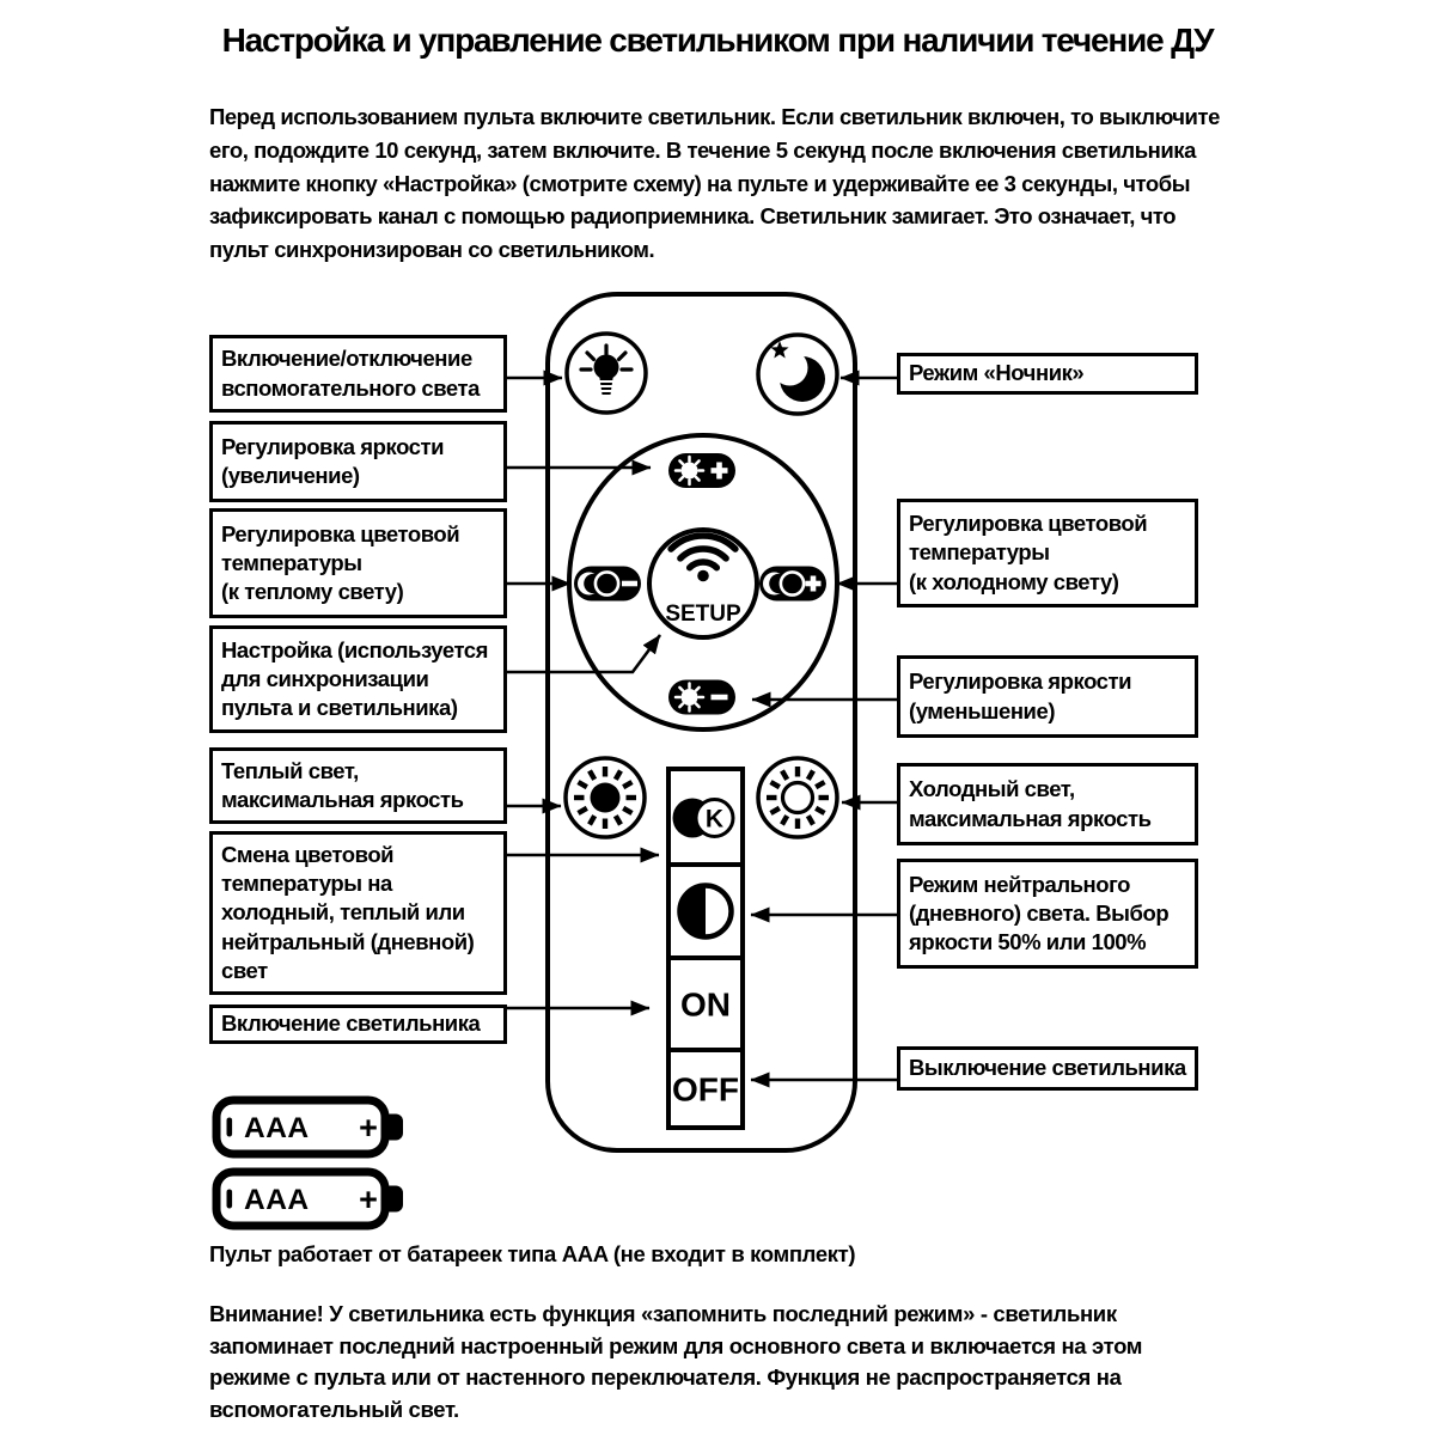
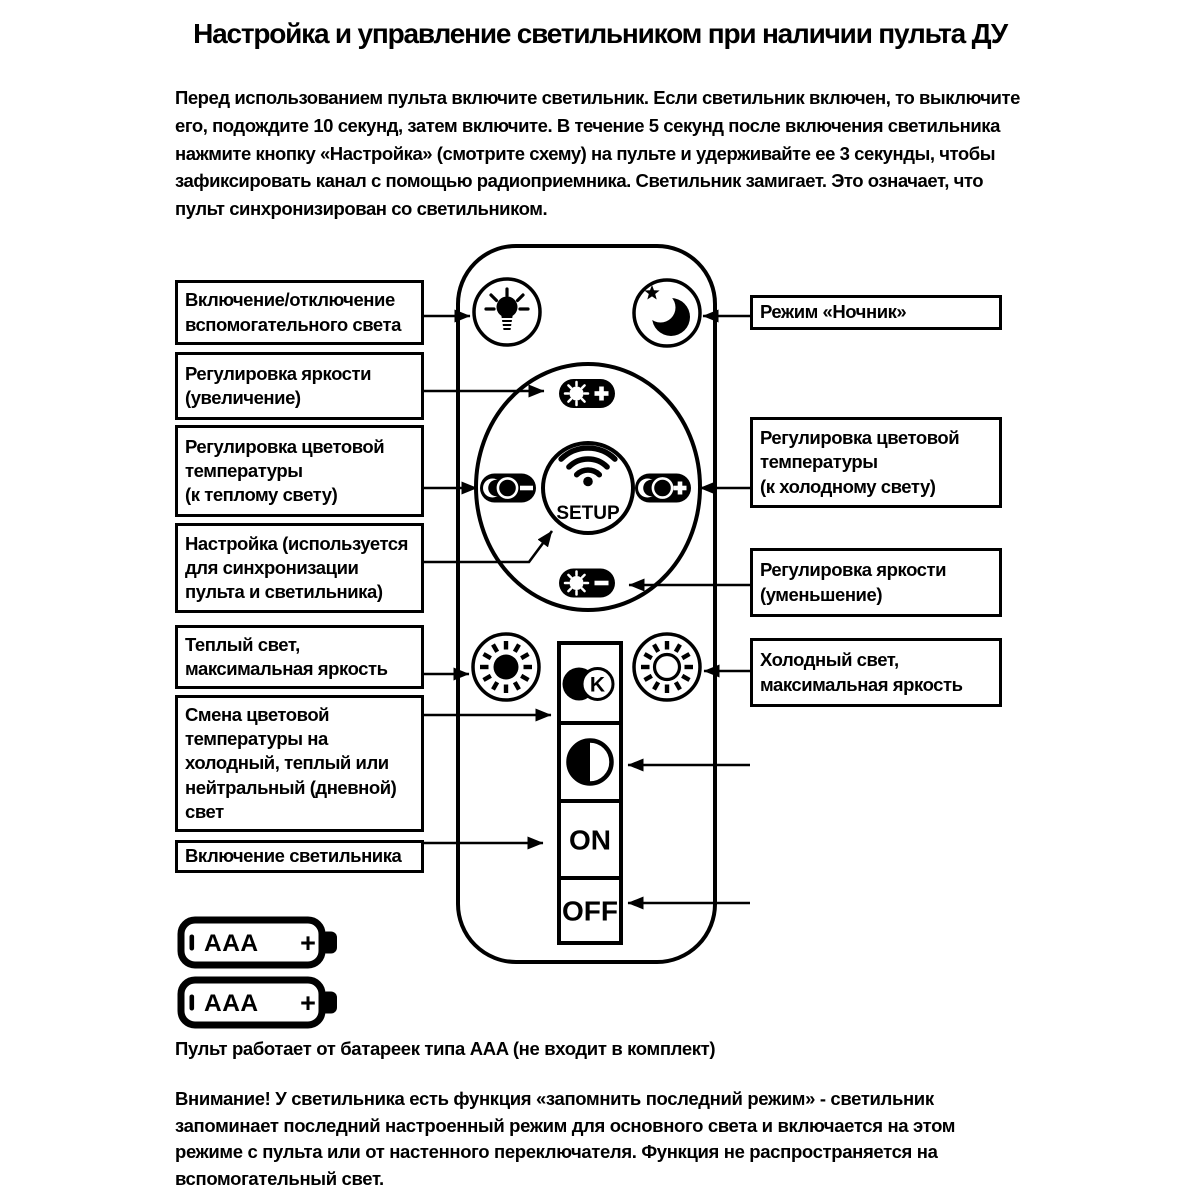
- Настройка и управление светильником при наличии течение ДУ
+ Настройка и управление светильником при наличии пульта ДУ
  Перед использованием пульта включите светильник. Если светильник включен, то выключите
  его, подождите 10 секунд, затем включите. В течение 5 секунд после включения светильника
  нажмите кнопку «Настройка» (смотрите схему) на пульте и удерживайте ее 3 секунды, чтобы
  зафиксировать канал с помощью радиоприемника. Светильник замигает. Это означает, что
  пульт синхронизирован со светильником.
  K
  K
  SETUP
  K
  ON
  OFF
  AAA
  +
  AAA
  +
  Включение/отключение
  вспомогательного света
  Регулировка яркости
  (увеличение)
  Регулировка цветовой
  температуры
  (к теплому свету)
  Настройка (используется
  для синхронизации
  пульта и светильника)
  Теплый свет,
  максимальная яркость
  Смена цветовой
  температуры на
  холодный, теплый или
  нейтральный (дневной)
  свет
  Включение светильника
  Режим «Ночник»
  Регулировка цветовой
  температуры
  (к холодному свету)
  Регулировка яркости
  (уменьшение)
  Холодный свет,
  максимальная яркость
- Режим нейтрального
- (дневного) света. Выбор
- яркости 50% или 100%
- Выключение светильника
  Пульт работает от батареек типа AAA (не входит в комплект)
  Внимание! У светильника есть функция «запомнить последний режим» - светильник
  запоминает последний настроенный режим для основного света и включается на этом
  режиме с пульта или от настенного переключателя. Функция не распространяется на
  вспомогательный свет.
